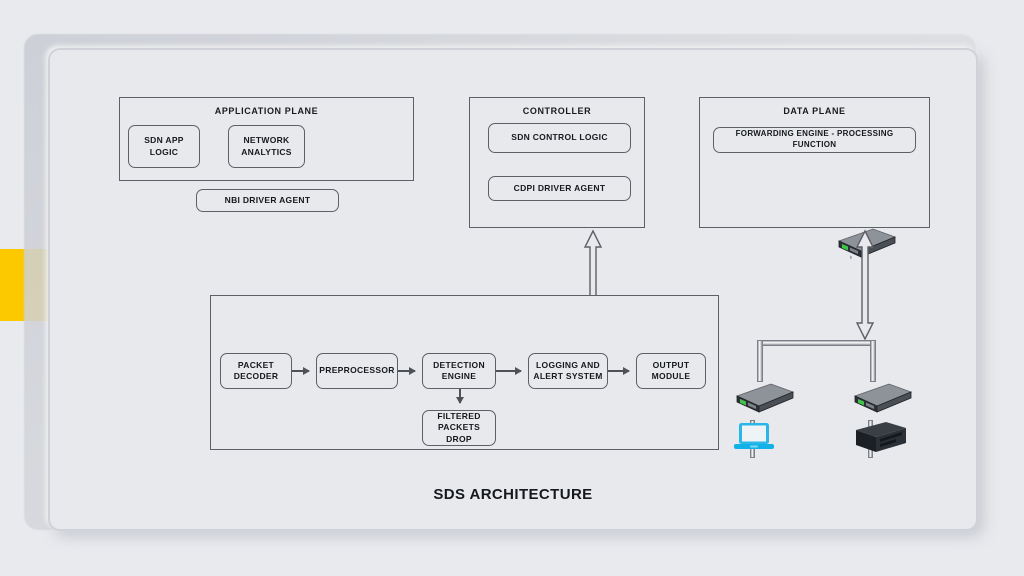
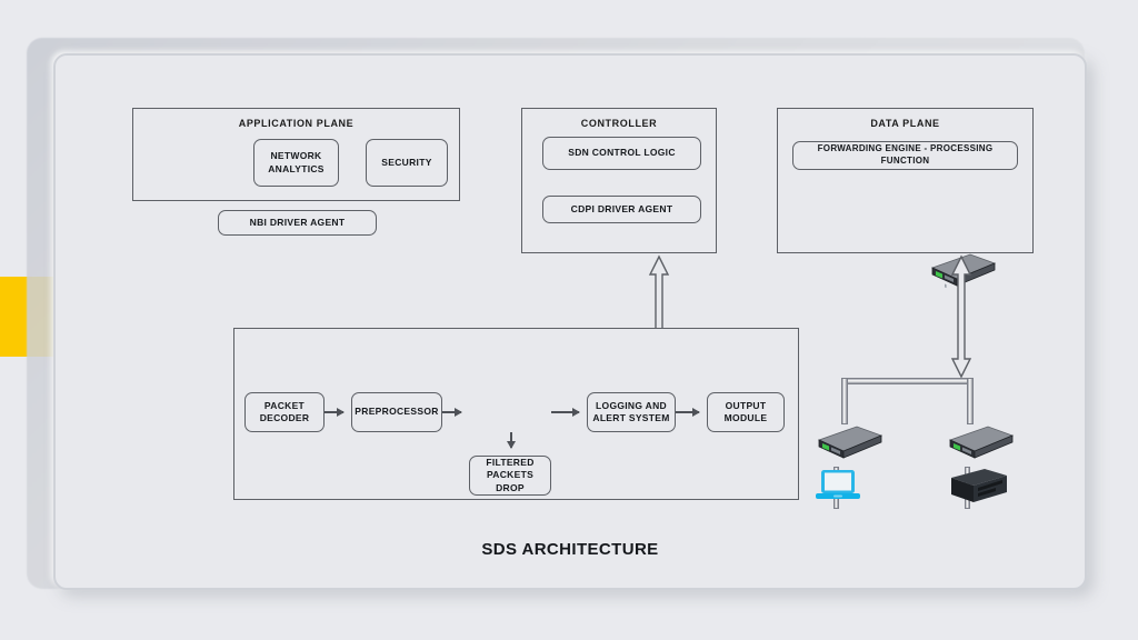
  APPLICATION PLANE
- SDN APP
- LOGIC
  NETWORK
  ANALYTICS
+ SECURITY
  NBI DRIVER AGENT
  CONTROLLER
  SDN CONTROL LOGIC
  CDPI DRIVER AGENT
  DATA PLANE
  FORWARDING ENGINE - PROCESSING FUNCTION
  PACKET
  DECODER
  PREPROCESSOR
- DETECTION
- ENGINE
  LOGGING AND
  ALERT SYSTEM
  OUTPUT
  MODULE
  FILTERED
  PACKETS DROP
  SDS ARCHITECTURE
